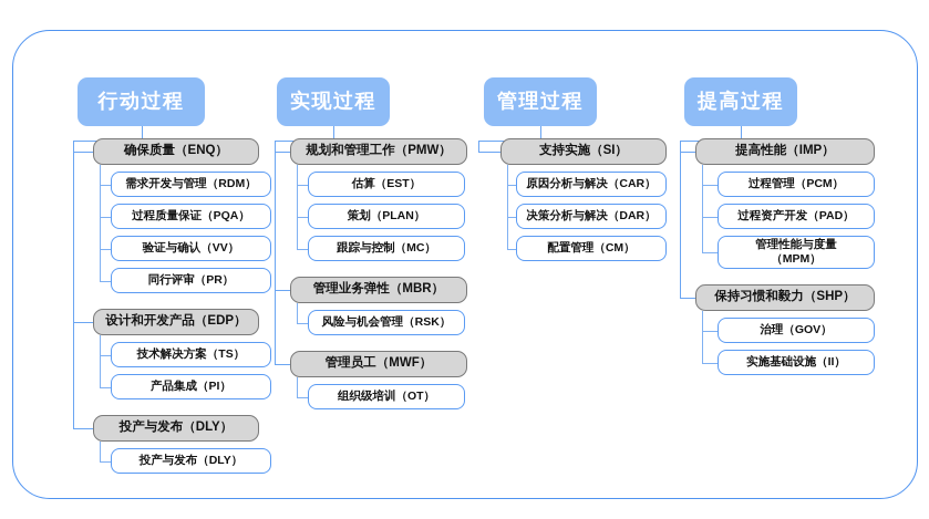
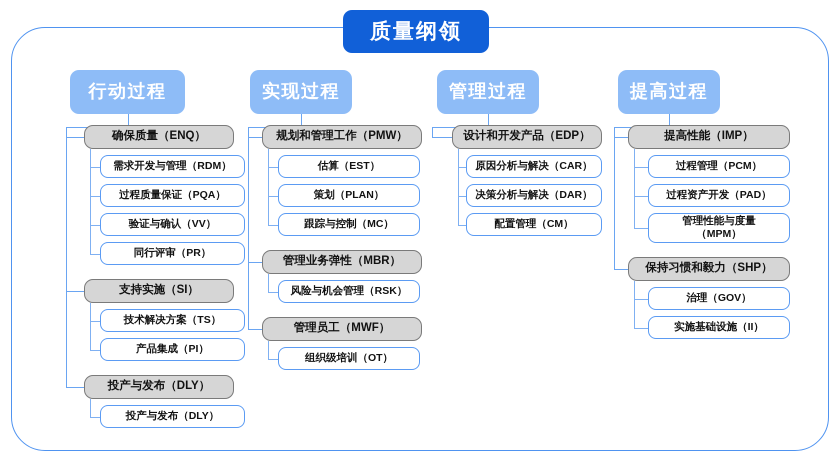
+ 质量纲领
  行动过程
  确保质量（ENQ）
  需求开发与管理（RDM）
  过程质量保证（PQA）
  验证与确认（VV）
  同行评审（PR）
- 设计和开发产品（EDP）
+ 支持实施（SI）
  技术解决方案（TS）
  产品集成（PI）
  投产与发布（DLY）
  投产与发布（DLY）
  实现过程
  规划和管理工作（PMW）
  估算（EST）
  策划（PLAN）
  跟踪与控制（MC）
  管理业务弹性（MBR）
  风险与机会管理（RSK）
  管理员工（MWF）
  组织级培训（OT）
  管理过程
- 支持实施（SI）
+ 设计和开发产品（EDP）
  原因分析与解决（CAR）
  决策分析与解决（DAR）
  配置管理（CM）
  提高过程
  提高性能（IMP）
  过程管理（PCM）
  过程资产开发（PAD）
  管理性能与度量
  （MPM）
  保持习惯和毅力（SHP）
  治理（GOV）
  实施基础设施（II）
